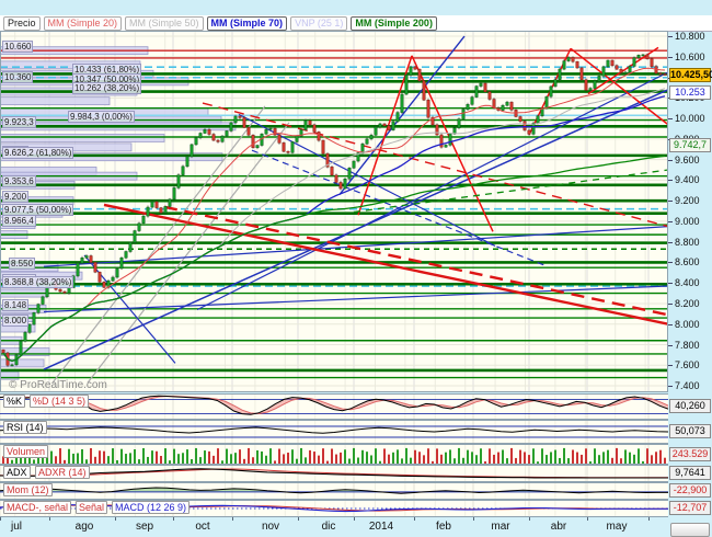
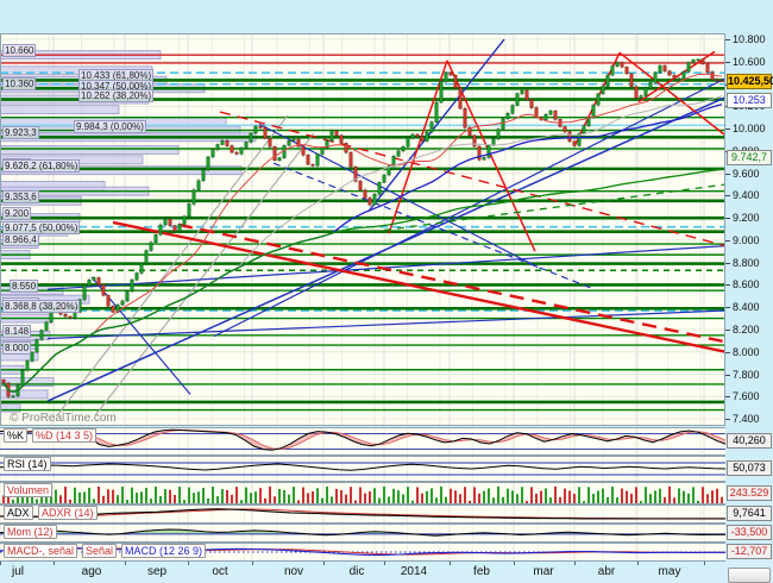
- Precio
- MM (Simple 20)
- MM (Simple 50)
- MM (Simple 70)
- VNP (25 1)
- MM (Simple 200)
  10.660
  10.433 (61,80%)
  10.360
  10.347 (50,00%)
  10.262 (38,20%)
  9.984,3 (0,00%)
  9.923,3
  9.640
  9.626,2 (61,80%)
  9.353,6
  9.200
  9.077,5 (50,00%)
  8.966,4
  8.550
  8.388,8
  8.368,8 (38,20%)
  8.148
  8.000
  10.800
  10.600
  10.000
  9.600
  9.400
  9.200
  9.000
  8.800
  8.600
  8.400
  8.200
  8.000
  7.800
  7.600
  7.400
  10.425,5
  10.253
  9.742,7
  © ProRealTime.com
  jul
  ago
  sep
  oct
  nov
  dic
  2014
  feb
  mar
  abr
  may
  %K
  %D (14 3 5)
  40,260
  RSI (14)
  50,073
  Volumen
  243.529
  ADX
  ADXR (14)
  9,7641
  Mom (12)
- -22,900
+ -33,500
  MACD-, señal
  Señal
  MACD (12 26 9)
  -12,707
